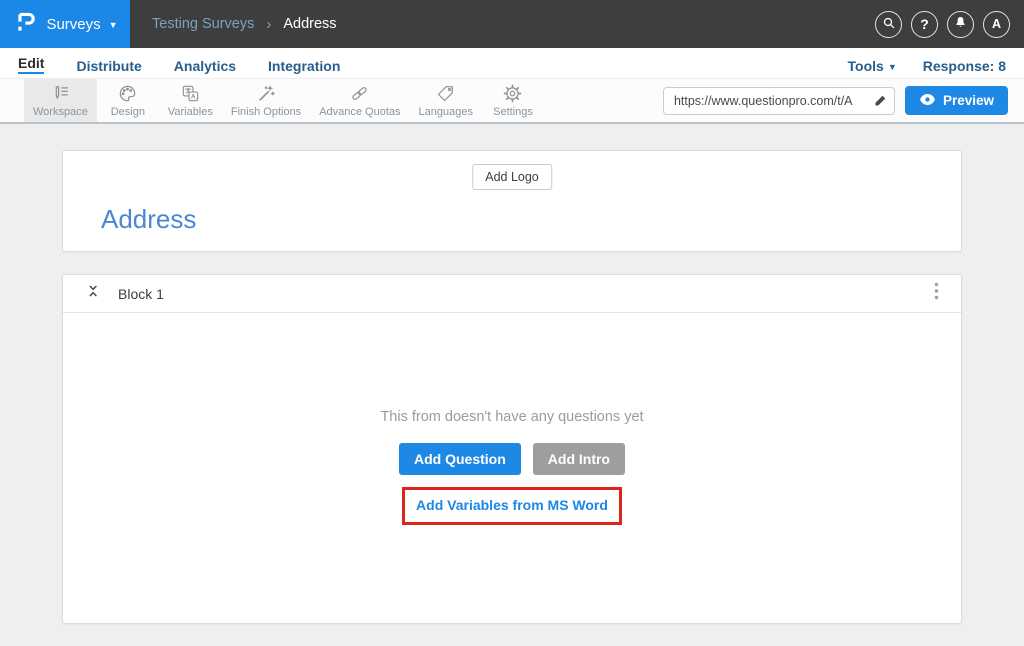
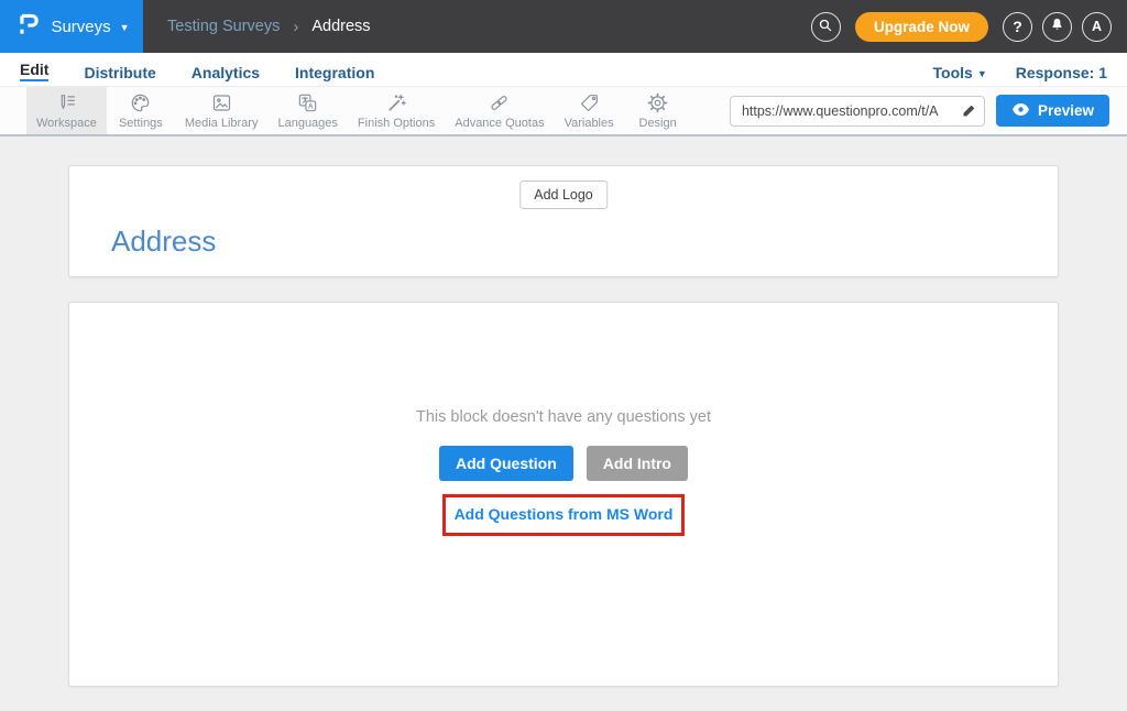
  Surveys
  ▼
  Testing Surveys
  ›
  Address
+ Upgrade Now
  ?
  A
  Edit
  Distribute
  Analytics
  Integration
  Tools ▼
- Response: 8
+ Response: 1
  Workspace
- Design
+ Settings
+ Media Library
- Variables
+ Languages
  Finish Options
  Advance Quotas
- Languages
+ Variables
- Settings
+ Design
  https://www.questionpro.com/t/A
  Preview
  Add Logo
  Address
- Block 1
- This from doesn't have any questions yet
+ This block doesn't have any questions yet
  Add Question
  Add Intro
- Add Variables from MS Word
+ Add Questions from MS Word
